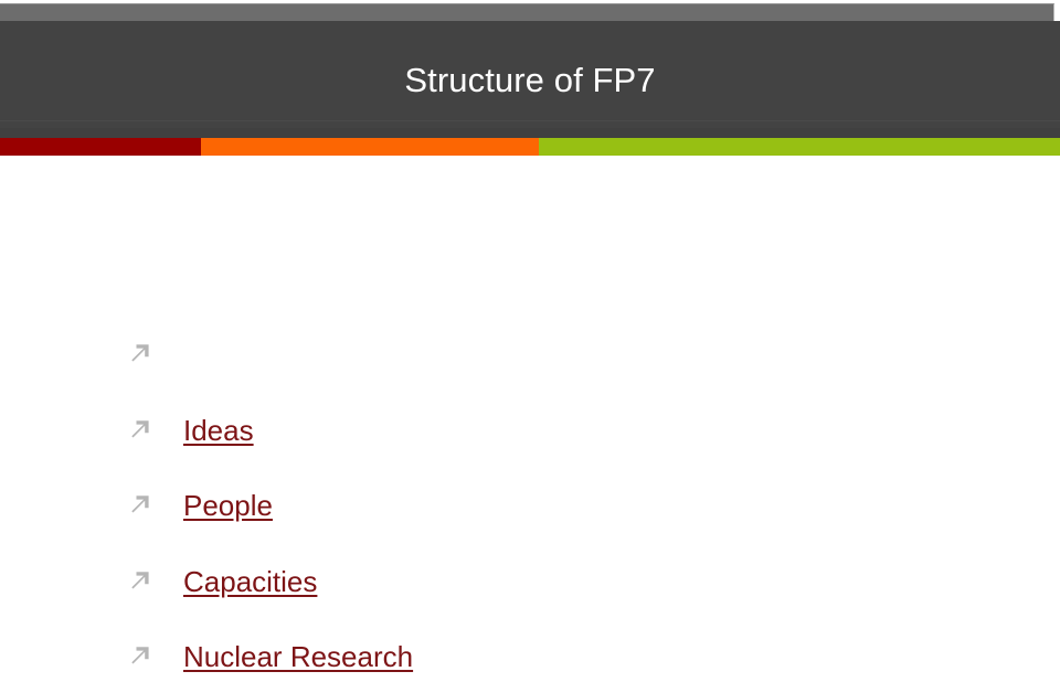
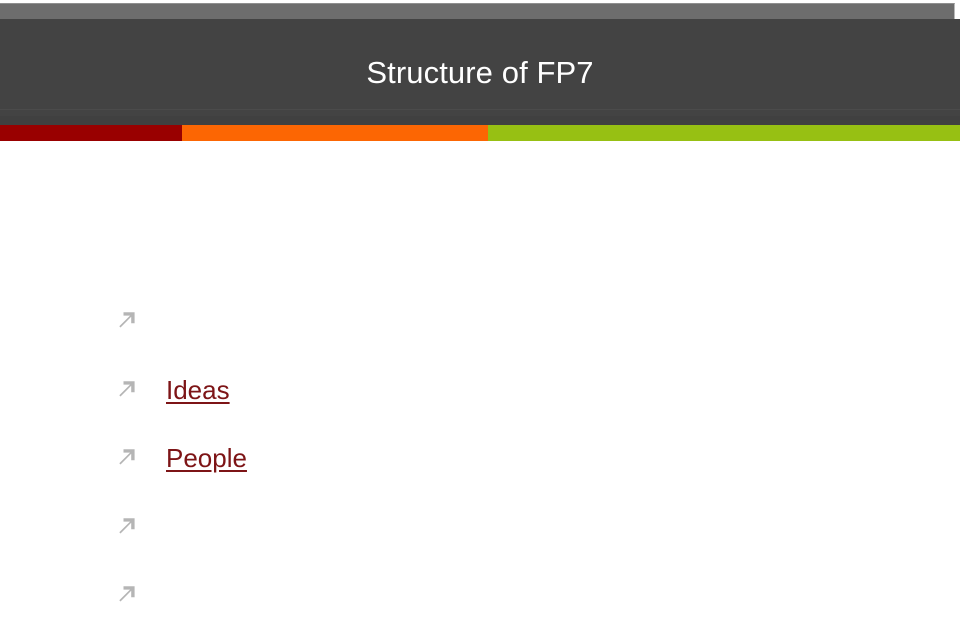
  Structure of FP7
  Ideas
  People
- Capacities
- Nuclear Research
